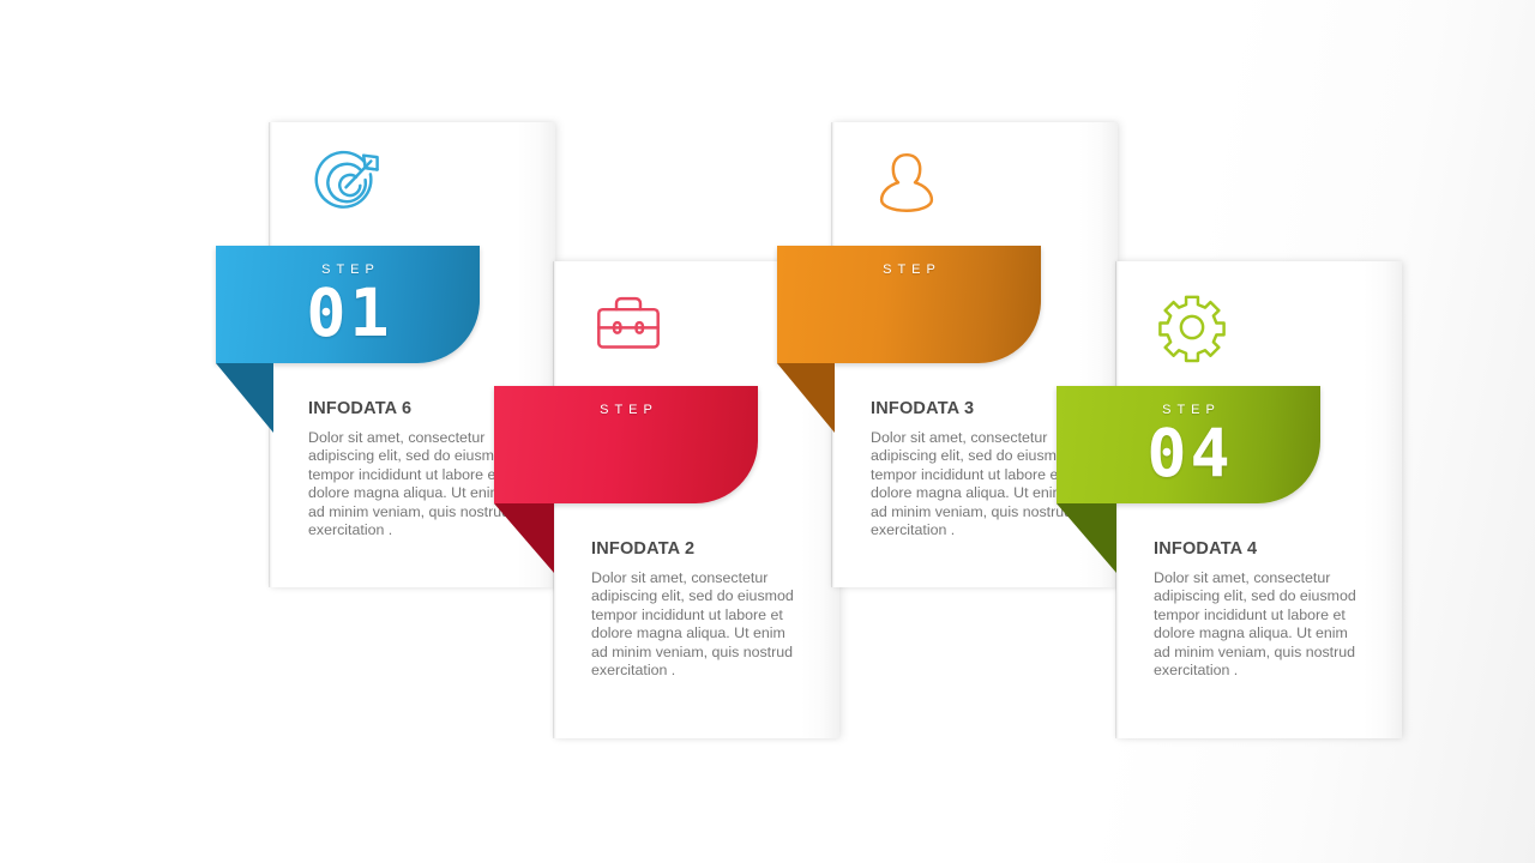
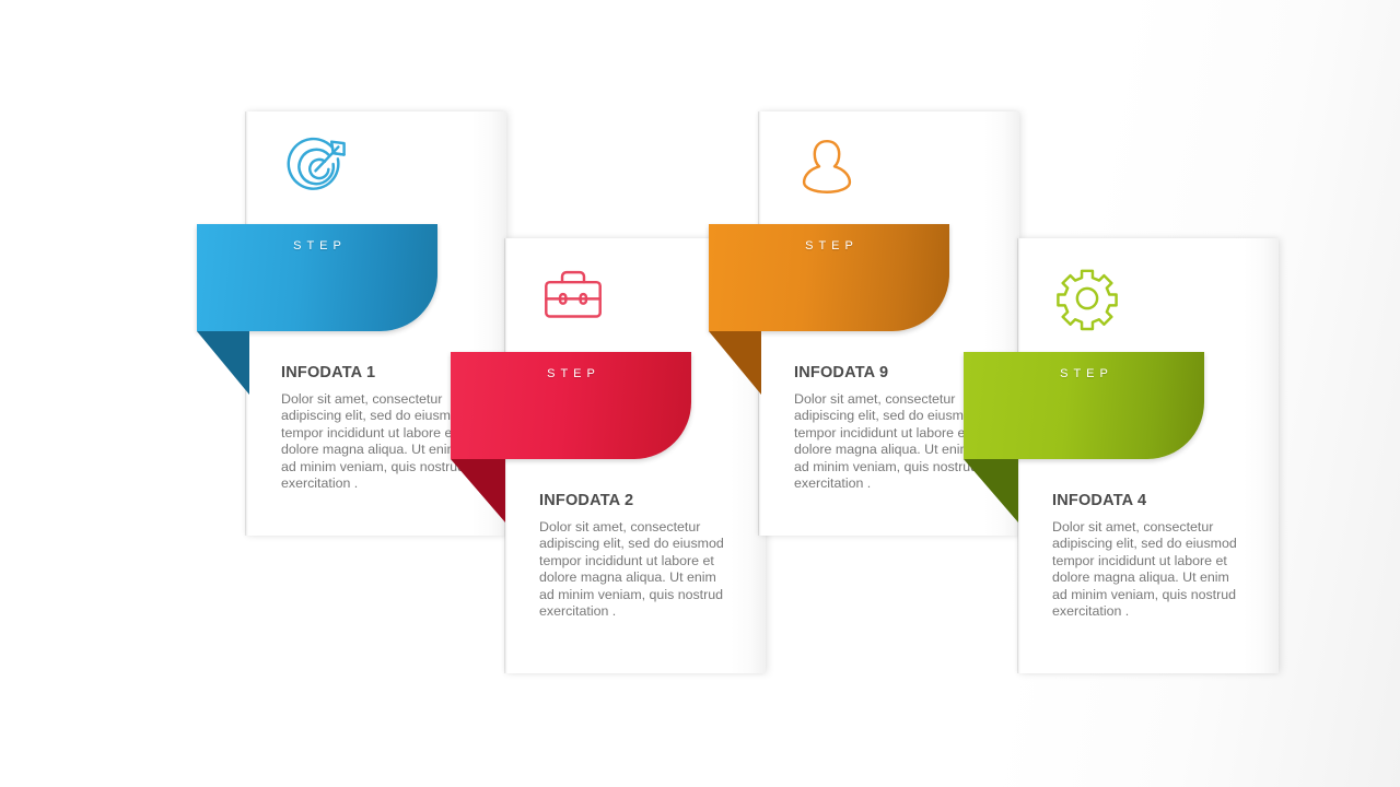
  STEP
- 01
- INFODATA 6
+ INFODATA 1
  Dolor sit amet, consectetur adipiscing elit, sed do eiusm tempor incididunt ut labore e dolore magna aliqua. Ut eni ad minim veniam, quis nostrud exercitation .
  STEP
  INFODATA 2
  Dolor sit amet, consectetur adipiscing elit, sed do eiusmod tempor incididunt ut labore et dolore magna aliqua. Ut enim ad minim veniam, quis nostrud exercitation .
  STEP
- INFODATA 3
+ INFODATA 9
  Dolor sit amet, consectetur adipiscing elit, sed do eiusm tempor incididunt ut labore e dolore magna aliqua. Ut eni ad minim veniam, quis nostrud exercitation .
  STEP
- 04
  INFODATA 4
  Dolor sit amet, consectetur adipiscing elit, sed do eiusmod tempor incididunt ut labore et dolore magna aliqua. Ut enim ad minim veniam, quis nostrud exercitation .
